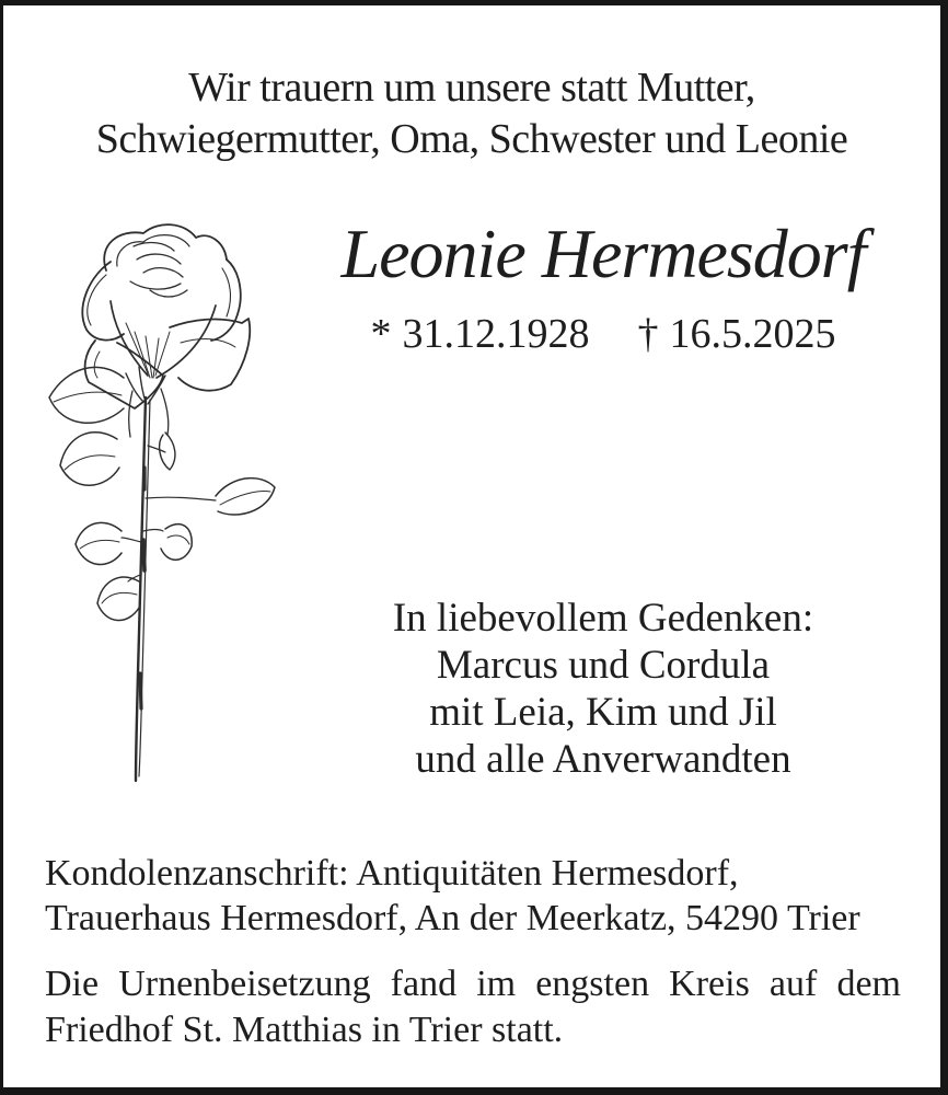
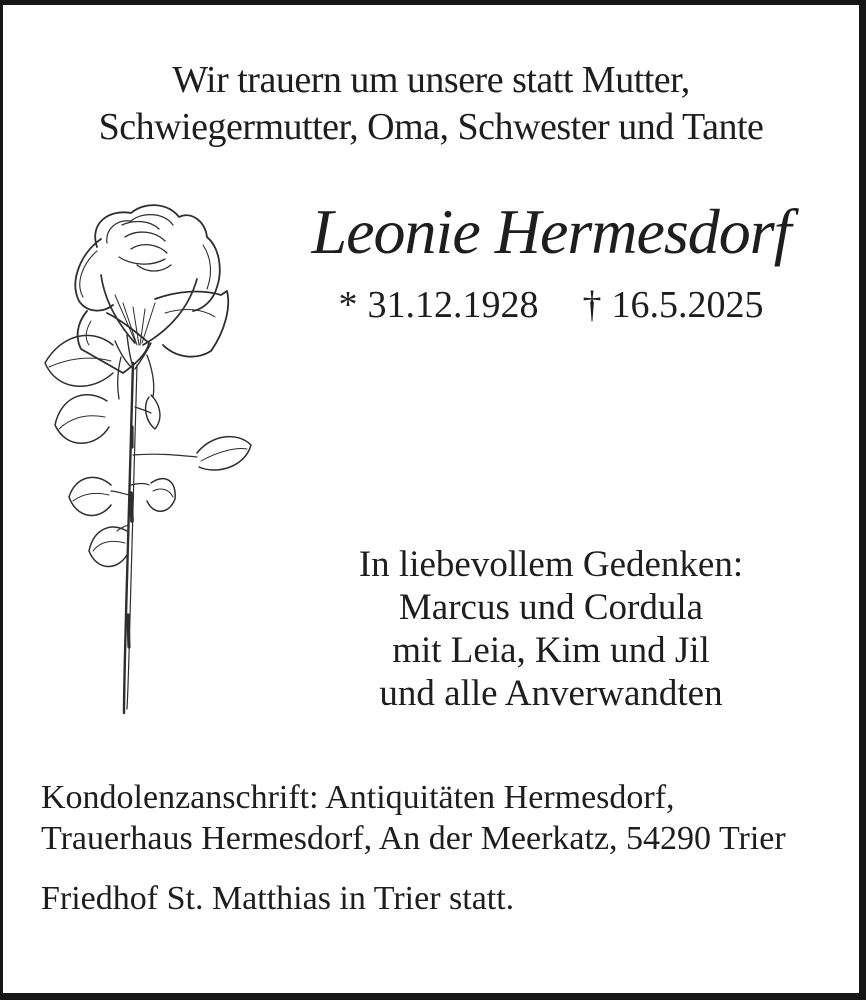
  Wir trauern um unsere statt Mutter,
- Schwiegermutter, Oma, Schwester und Leonie
+ Schwiegermutter, Oma, Schwester und Tante
  Leonie Hermesdorf
  * 31.12.1928 † 16.5.2025
  In liebevollem Gedenken:
  Marcus und Cordula
  mit Leia, Kim und Jil
  und alle Anverwandten
  Kondolenzanschrift: Antiquitäten Hermesdorf,
  Trauerhaus Hermesdorf, An der Meerkatz, 54290 Trier
- Die Urnenbeisetzung fand im engsten Kreis auf dem
  Friedhof St. Matthias in Trier statt.
